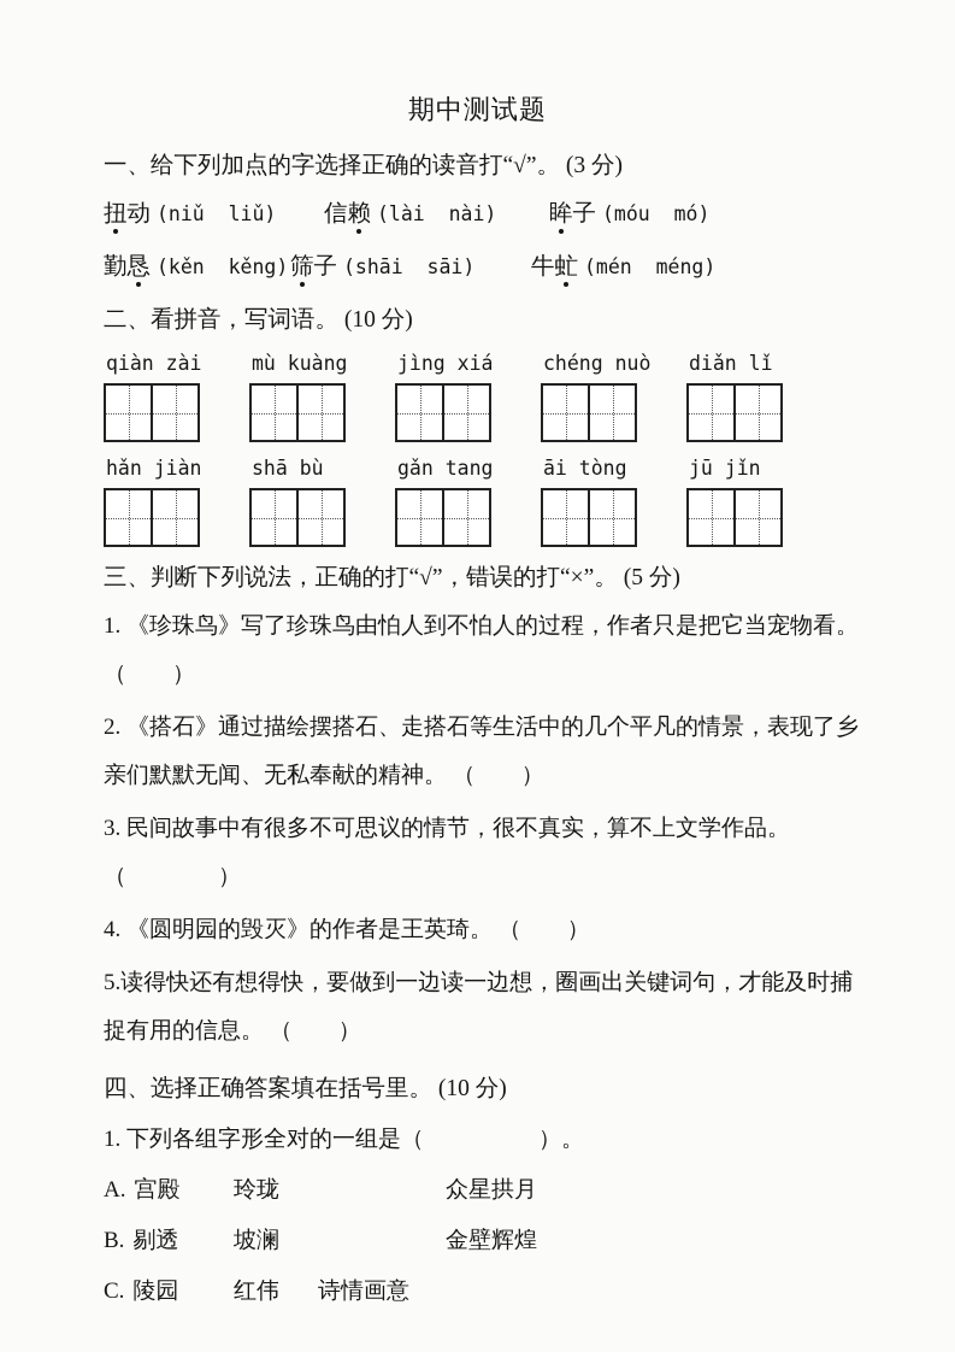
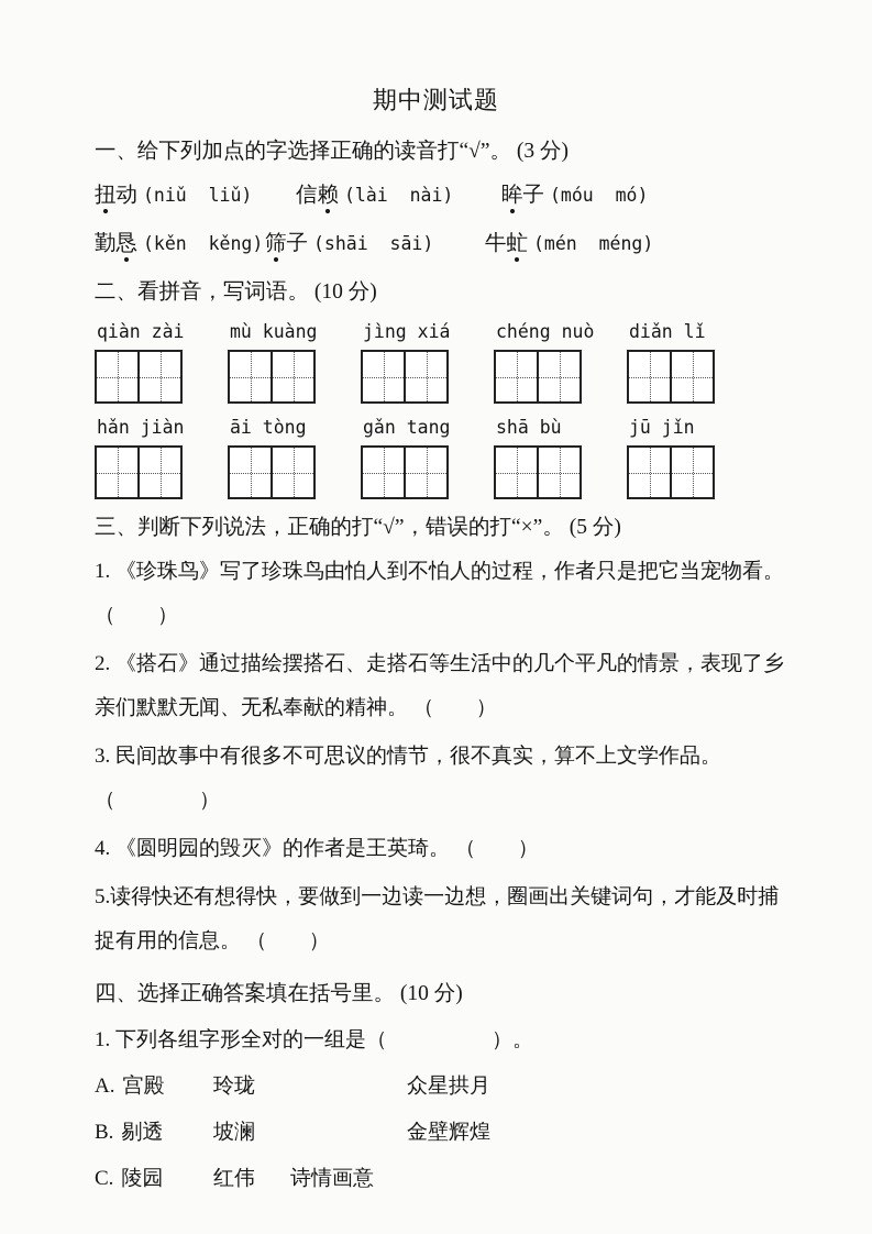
  期中测试题
  一、给下列加点的字选择正确的读音打“√”。 (3 分)
  扭动
  (niǔ liǔ)
  信赖
  (lài nài)
  眸子
  (móu mó)
  勤恳
  (kěn kěng)
  筛子
  (shāi sāi)
  牛虻
  (mén méng)
  二、看拼音，写词语。 (10 分)
  qiàn zài
  mù kuàng
  jìng xiá
  chéng nuò
  diǎn lǐ
  hǎn jiàn
- shā bù
+ āi tòng
  gǎn tang
- āi tòng
+ shā bù
  jū jǐn
  三、判断下列说法，正确的打“√”，错误的打“×”。 (5 分)
  1. 《珍珠鸟》写了珍珠鸟由怕人到不怕人的过程，作者只是把它当宠物看。
  （ ）
  2. 《搭石》通过描绘摆搭石、走搭石等生活中的几个平凡的情景，表现了乡
  亲们默默无闻、无私奉献的精神。 （ ）
  3. 民间故事中有很多不可思议的情节，很不真实，算不上文学作品。（ ）
  4. 《圆明园的毁灭》的作者是王英琦。 （ ）
  5.读得快还有想得快，要做到一边读一边想，圈画出关键词句，才能及时捕
  捉有用的信息。 （ ）
  四、选择正确答案填在括号里。 (10 分)
  1. 下列各组字形全对的一组是（ ）。
  A. 宫殿
  玲珑
  众星拱月
  B. 剔透
  坡澜
  金壁辉煌
  C. 陵园
  红伟
  诗情画意
